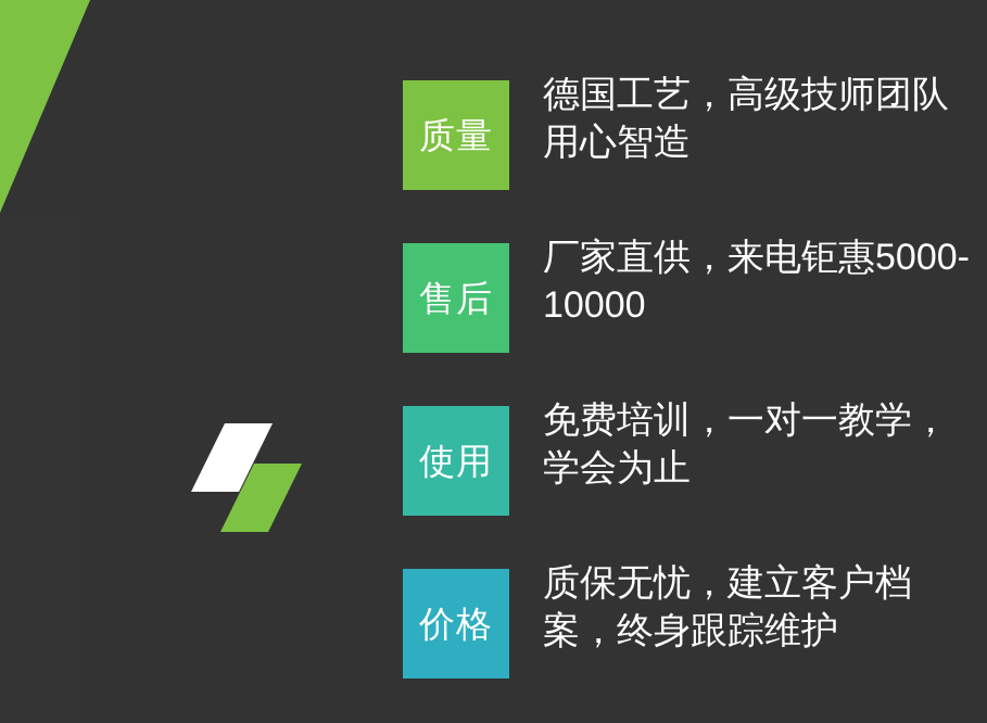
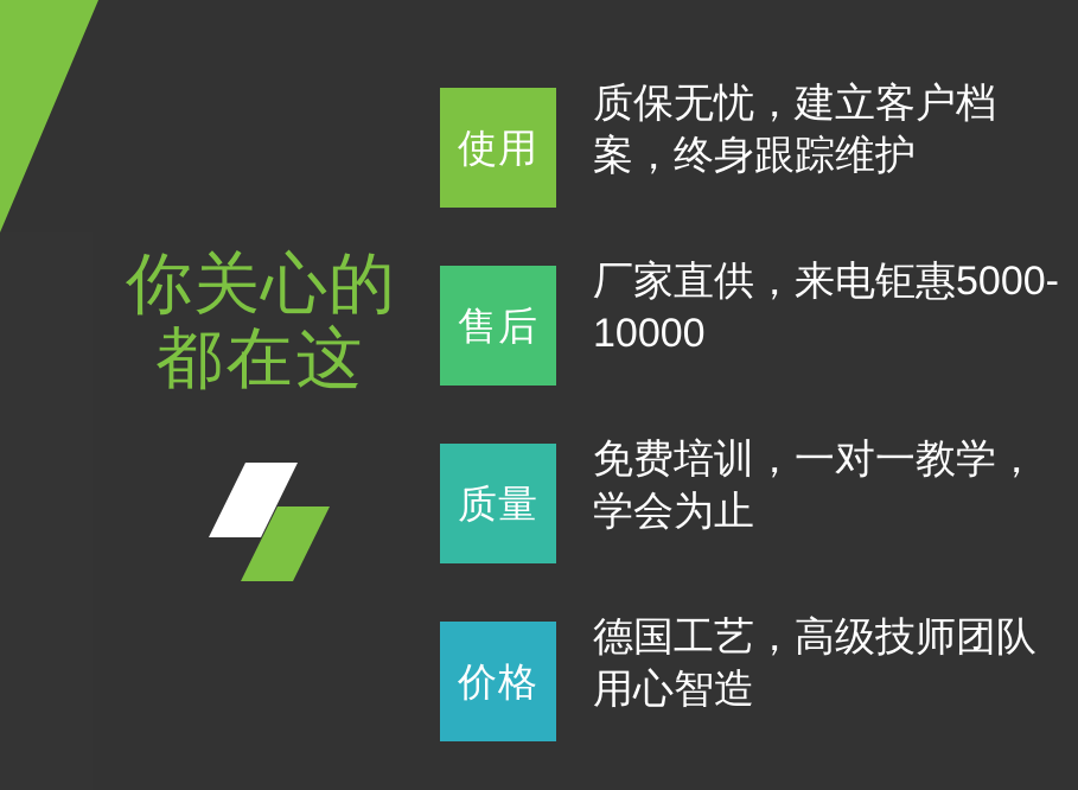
+ 你关心的
+ 都在这
- 质量
+ 使用
- 德国工艺，高级技师团队用心智造
+ 质保无忧，建立客户档案，终身跟踪维护
  售后
  厂家直供，来电钜惠5000-10000
- 使用
+ 质量
  免费培训，一对一教学，学会为止
  价格
- 质保无忧，建立客户档案，终身跟踪维护
+ 德国工艺，高级技师团队用心智造
